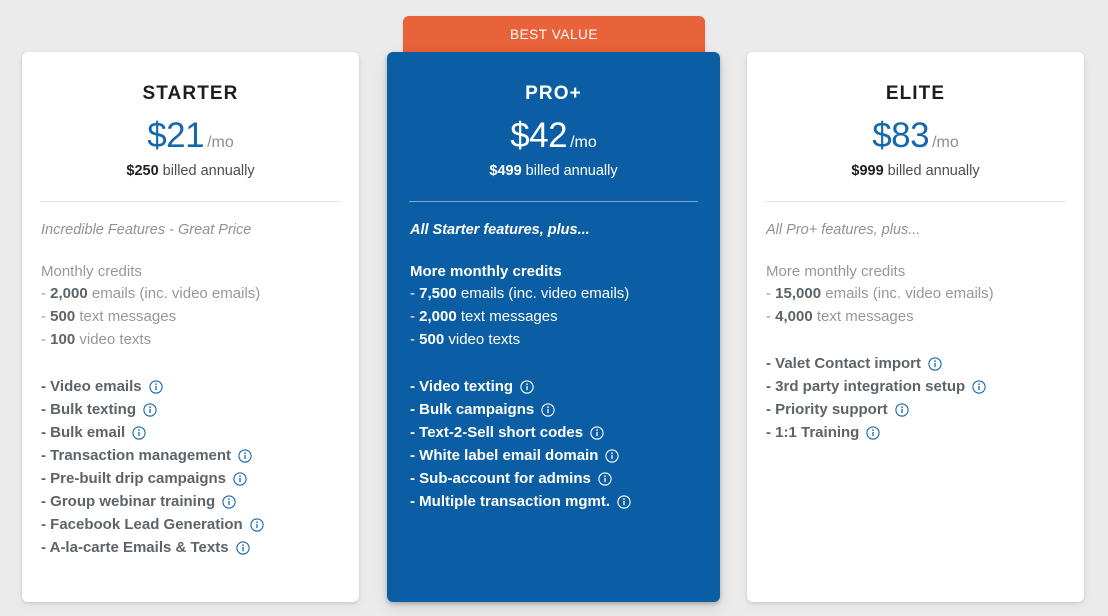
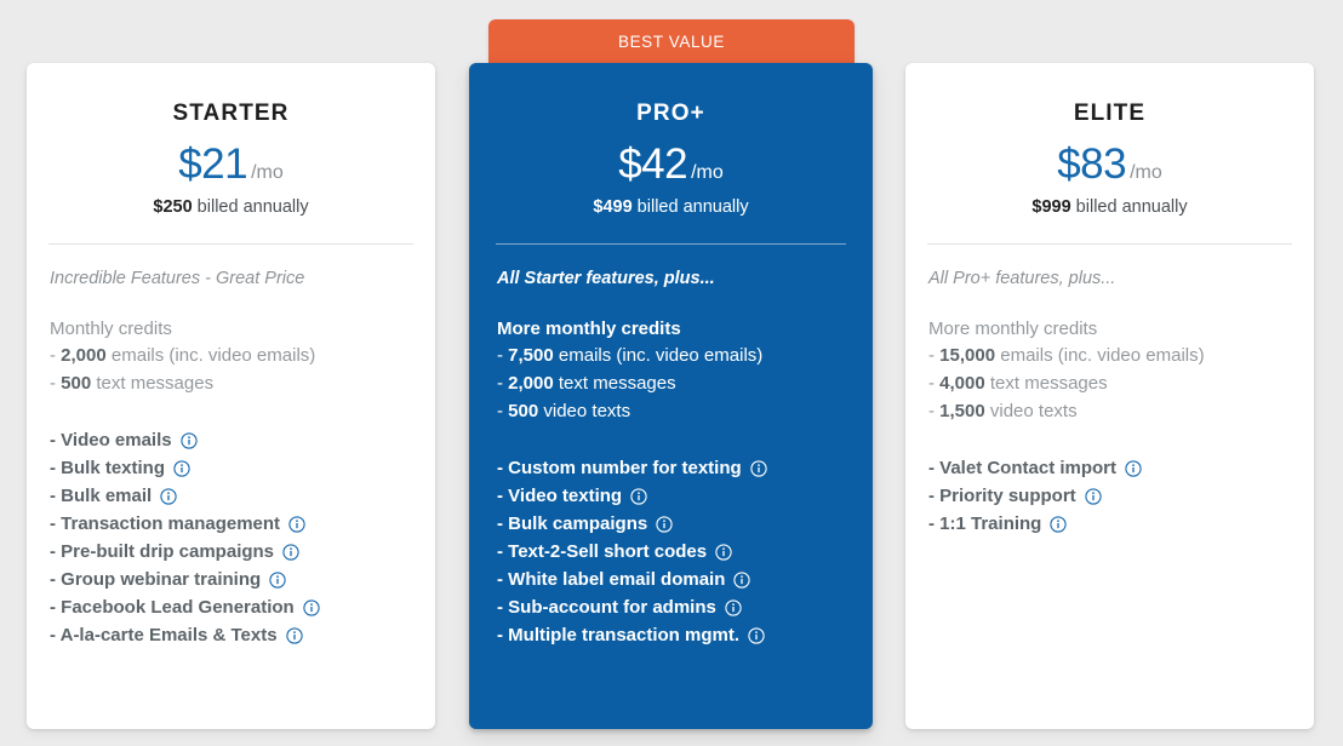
  BEST VALUE
  STARTER
  $21 /mo
  $250 billed annually
  Incredible Features - Great Price
  Monthly credits
  - 2,000 emails (inc. video emails)
  - 500 text messages
- - 100 video texts
  - Video emails
  - Bulk texting
  - Bulk email
  - Transaction management
  - Pre-built drip campaigns
  - Group webinar training
  - Facebook Lead Generation
  - A-la-carte Emails & Texts
  PRO+
  $42 /mo
  $499 billed annually
  All Starter features, plus...
  More monthly credits
  - 7,500 emails (inc. video emails)
  - 2,000 text messages
  - 500 video texts
+ - Custom number for texting
  - Video texting
  - Bulk campaigns
  - Text-2-Sell short codes
  - White label email domain
  - Sub-account for admins
  - Multiple transaction mgmt.
  ELITE
  $83 /mo
  $999 billed annually
  All Pro+ features, plus...
  More monthly credits
  - 15,000 emails (inc. video emails)
  - 4,000 text messages
+ - 1,500 video texts
  - Valet Contact import
- - 3rd party integration setup
  - Priority support
  - 1:1 Training
